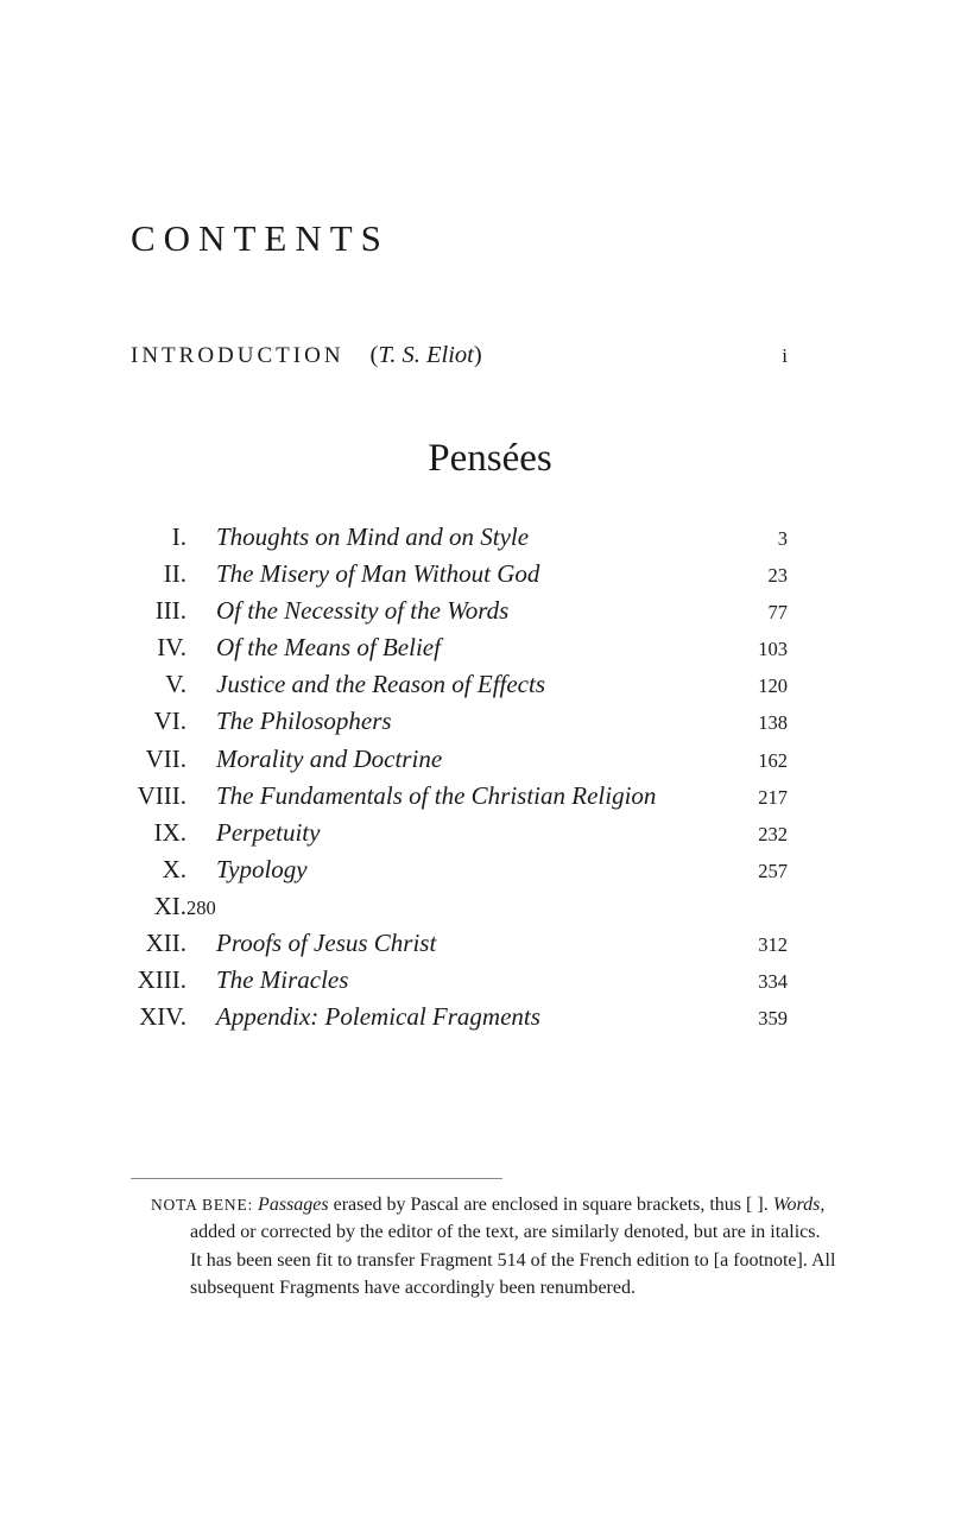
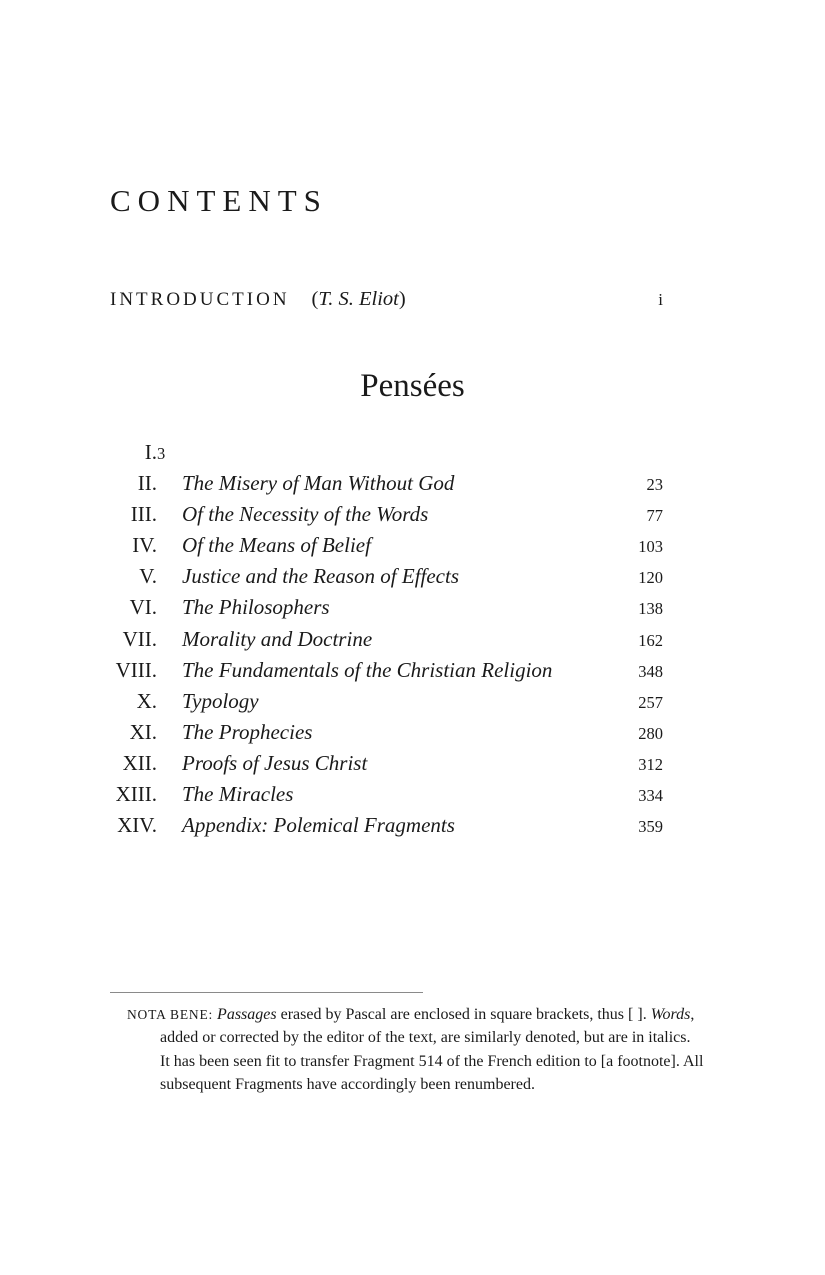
  CONTENTS
  INTRODUCTION
  (T. S. Eliot)
  i
  Pensées
  I.
- Thoughts on Mind and on Style
  3
  II.
  The Misery of Man Without God
  23
  III.
  Of the Necessity of the Words
  77
  IV.
  Of the Means of Belief
  103
  V.
  Justice and the Reason of Effects
  120
  VI.
  The Philosophers
  138
  VII.
  Morality and Doctrine
  162
  VIII.
  The Fundamentals of the Christian Religion
- 217
+ 348
- IX.
- Perpetuity
- 232
  X.
  Typology
  257
  XI.
+ The Prophecies
  280
  XII.
  Proofs of Jesus Christ
  312
  XIII.
  The Miracles
  334
  XIV.
  Appendix: Polemical Fragments
  359
  NOTA BENE: Passages erased by Pascal are enclosed in square brackets, thus [ ]. Words, added or corrected by the editor of the text, are similarly denoted, but are in italics.
  It has been seen fit to transfer Fragment 514 of the French edition to [a footnote]. All subsequent Fragments have accordingly been renumbered.
